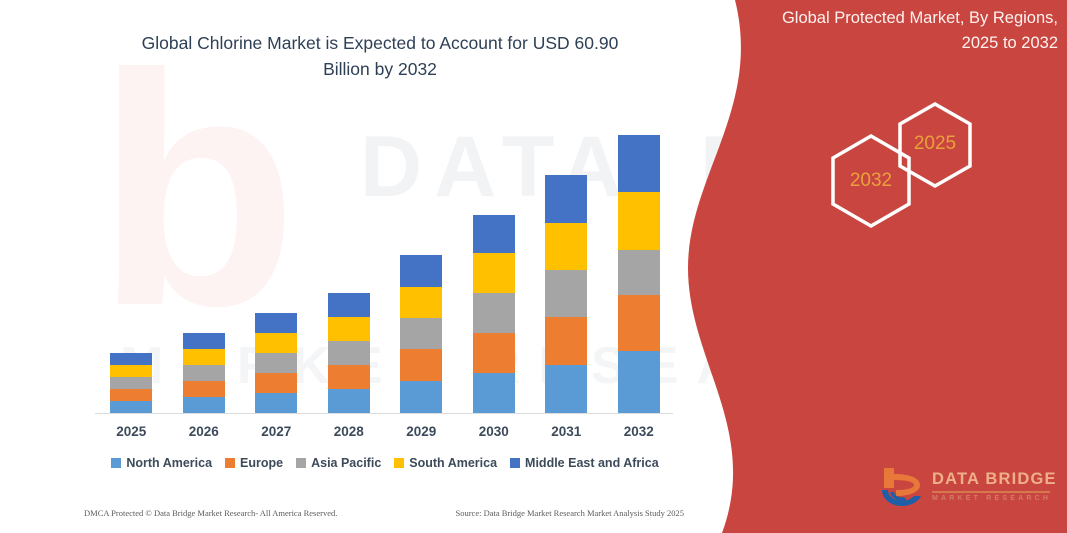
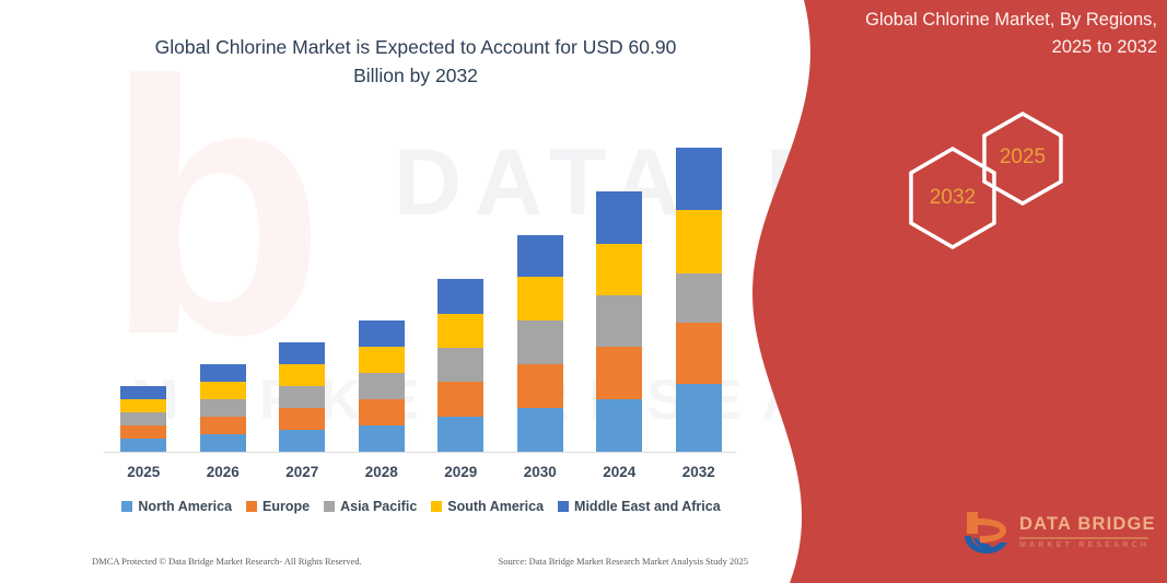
  b
  DATA
  Global Chlorine Market is Expected to Account for USD 60.90 Billion by 2032
  2025
  2026
  2027
  2028
  2029
  2030
- 2031
+ 2024
  2032
  North America
  Europe
  Asia Pacific
  South America
  Middle East and Africa
- DMCA Protected © Data Bridge Market Research- All America Reserved.
+ DMCA Protected © Data Bridge Market Research- All Rights Reserved.
  Source: Data Bridge Market Research Market Analysis Study 2025
- Global Protected Market, By Regions,
+ Global Chlorine Market, By Regions,
  2025 to 2032
  2025
  2032
  DATA BRIDGE
